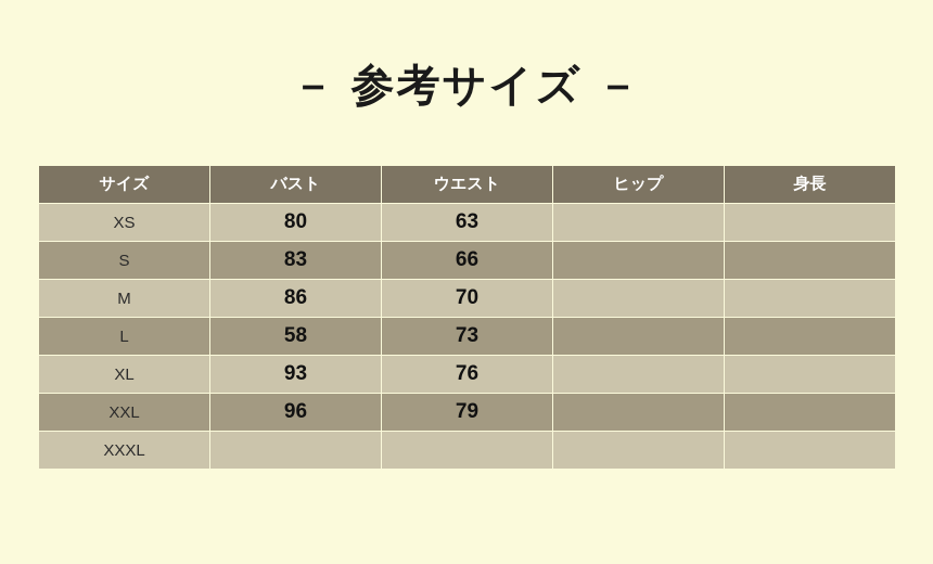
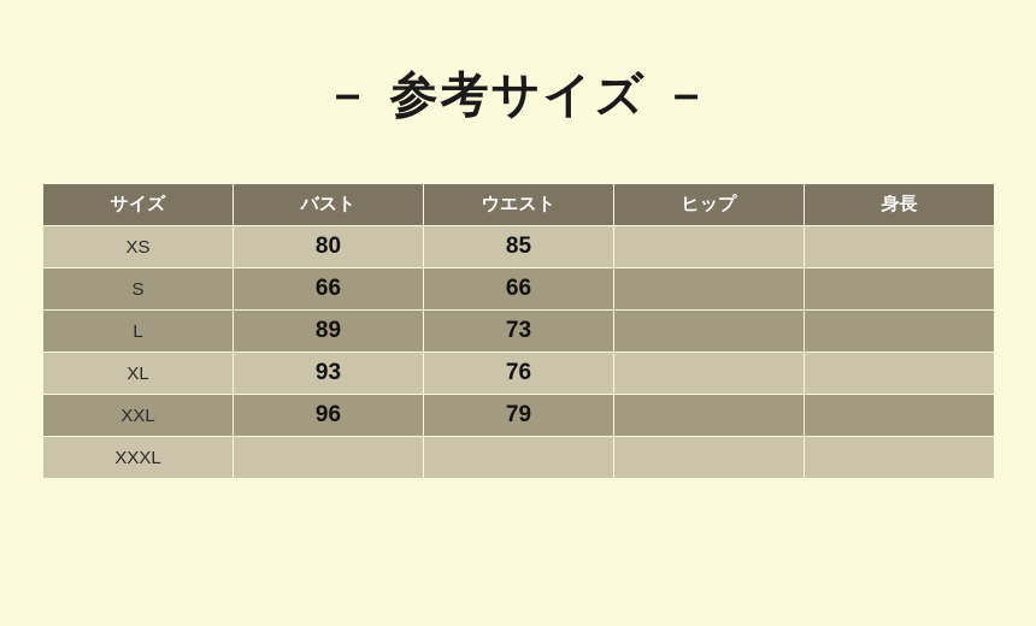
  － 参考サイズ －
  サイズ	バスト	ウエスト	ヒップ	身長
- XS	80	63
+ XS	80	85
- S	83	66
+ S	66	66
- M	86	70
- L	58	73
+ L	89	73
  XL	93	76
  XXL	96	79
  XXXL
